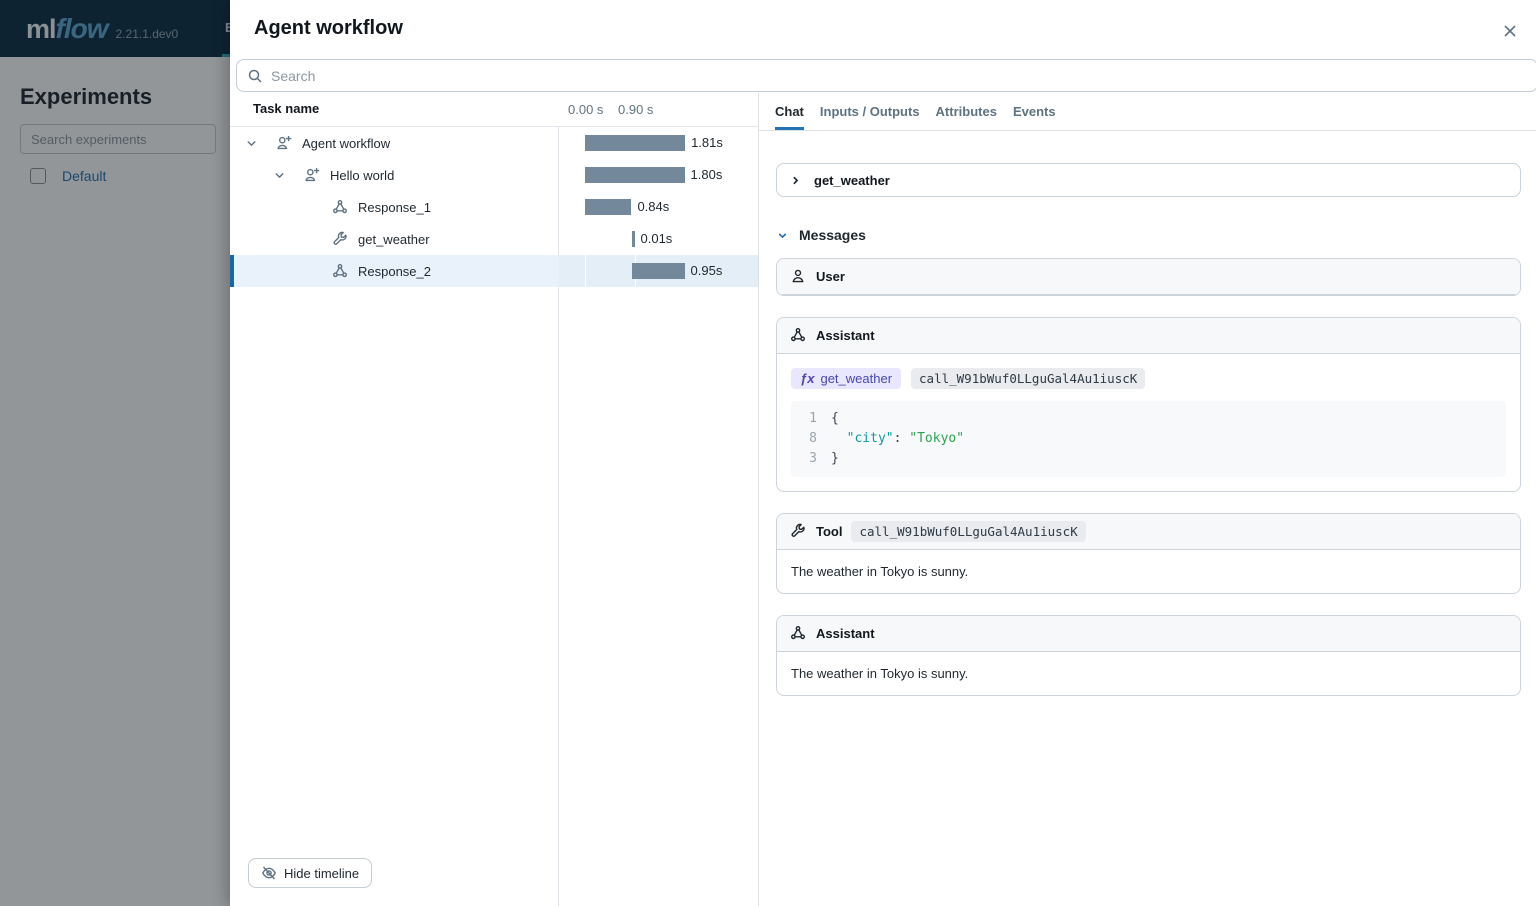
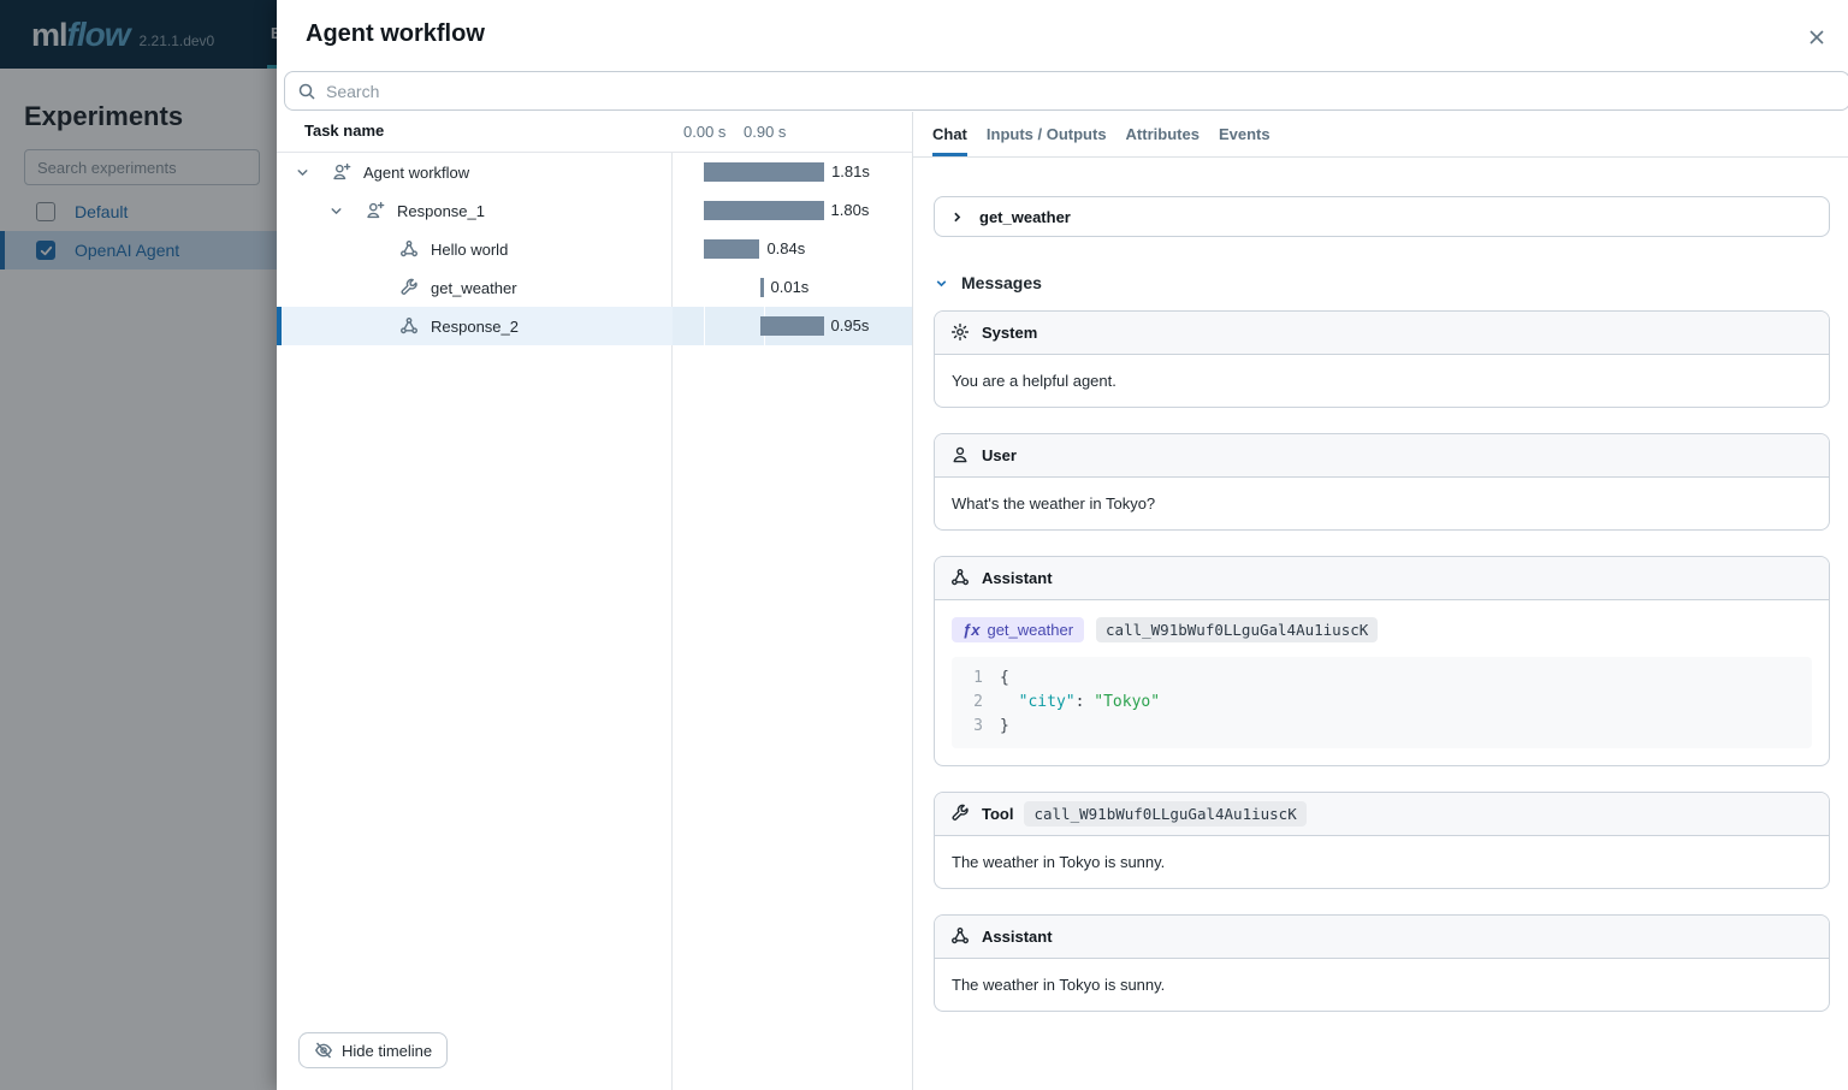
  ml
  flow
  2.21.1.dev0
  Experiments
  Search experiments
  Default
+ OpenAI Agent
  Agent workflow
  Search
  Task name
  0.00 s
  0.90 s
  Agent workflow
  1.81s
- Hello world
+ Response_1
  1.80s
- Response_1
+ Hello world
  0.84s
  get_weather
  0.01s
  Response_2
  0.95s
  Hide timeline
  Chat
  Inputs / Outputs
  Attributes
  Events
  get_weather
  Messages
+ System
+ You are a helpful agent.
  User
+ What's the weather in Tokyo?
  Assistant
  ƒx
  get_weather
  call_W91bWuf0LLguGal4Au1iuscK
  1
  {
- 8
+ 2
  "city": "Tokyo"
  3
  }
  Tool
  call_W91bWuf0LLguGal4Au1iuscK
  The weather in Tokyo is sunny.
  Assistant
  The weather in Tokyo is sunny.
